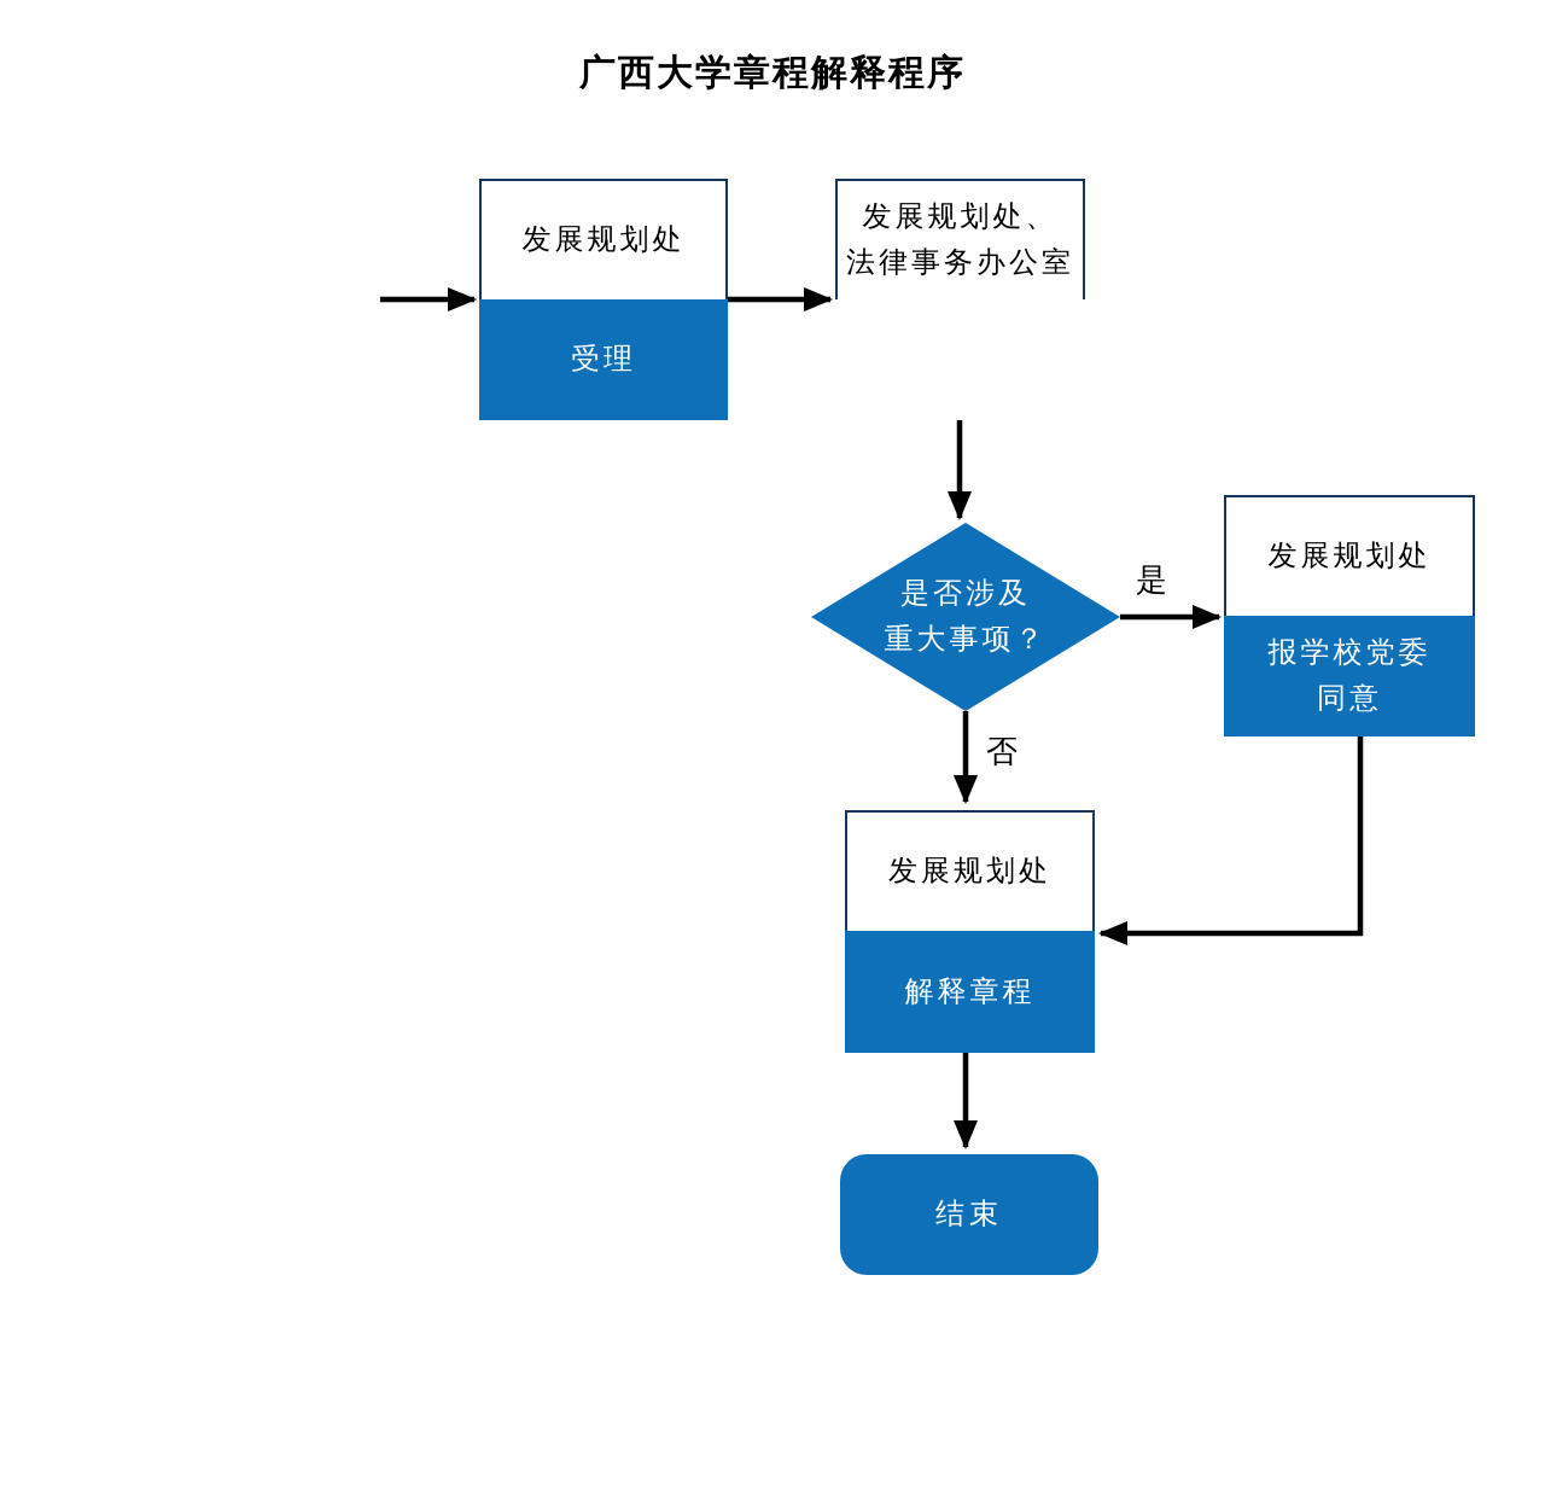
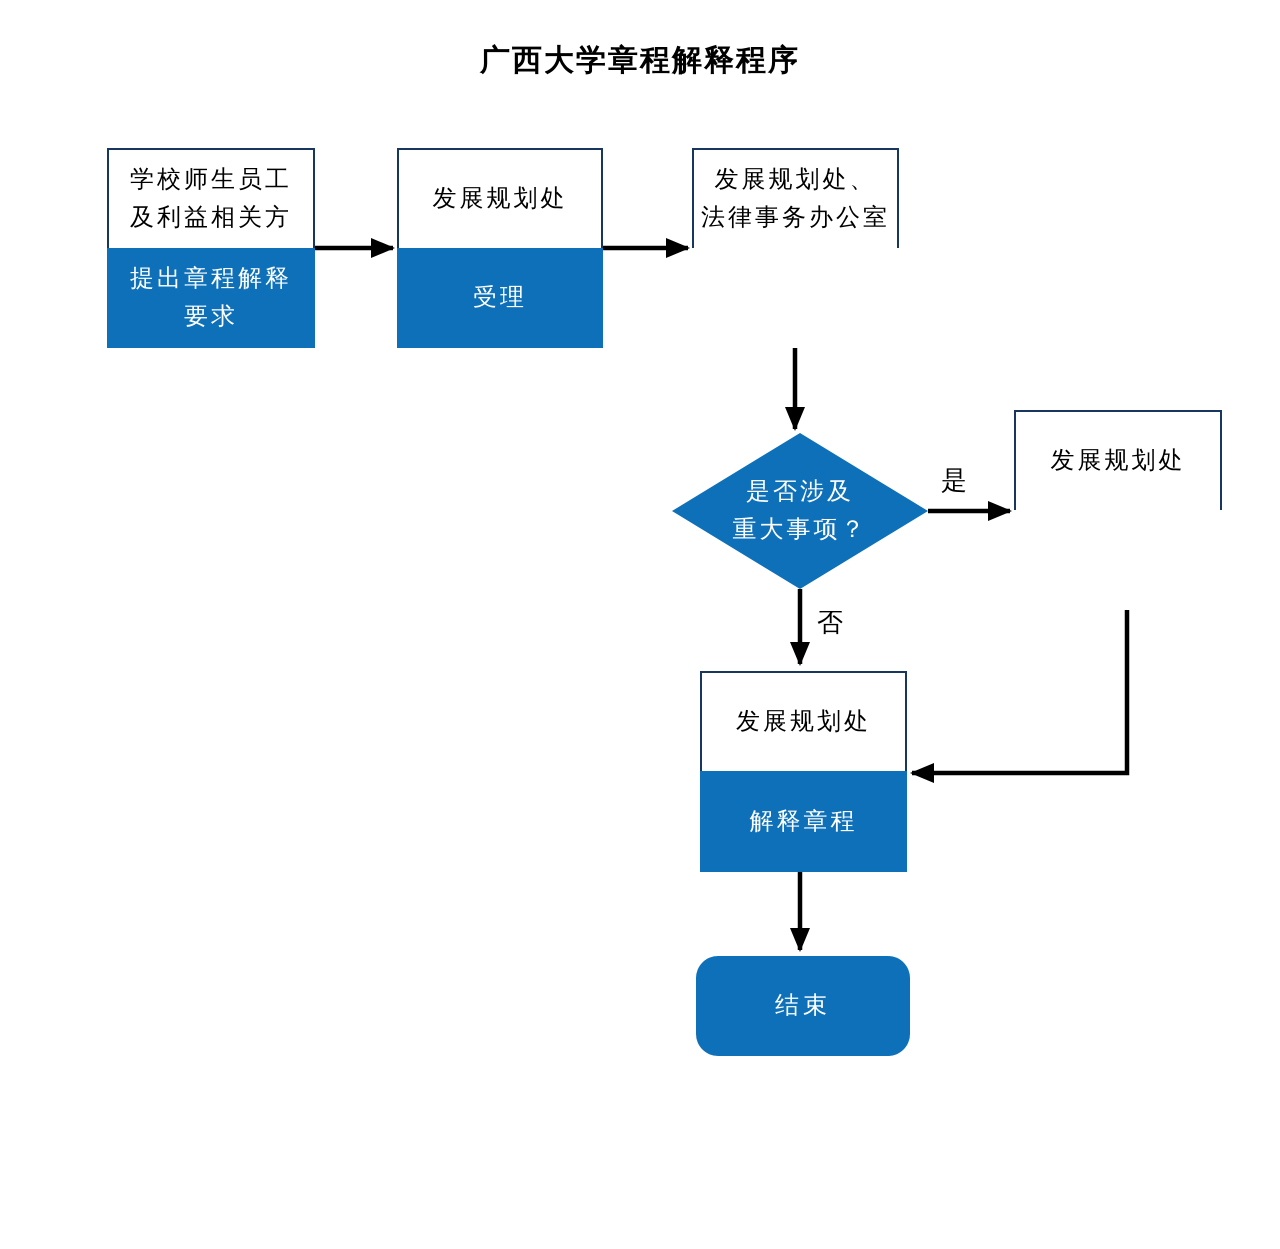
  广西大学章程解释程序
+ 学校师生员工
+ 及利益相关方
+ 提出章程解释
+ 要求
  发展规划处
  受理
  发展规划处、
  法律事务办公室
  是否涉及
  重大事项？
  是
  否
  发展规划处
- 报学校党委
- 同意
  发展规划处
  解释章程
  结束
